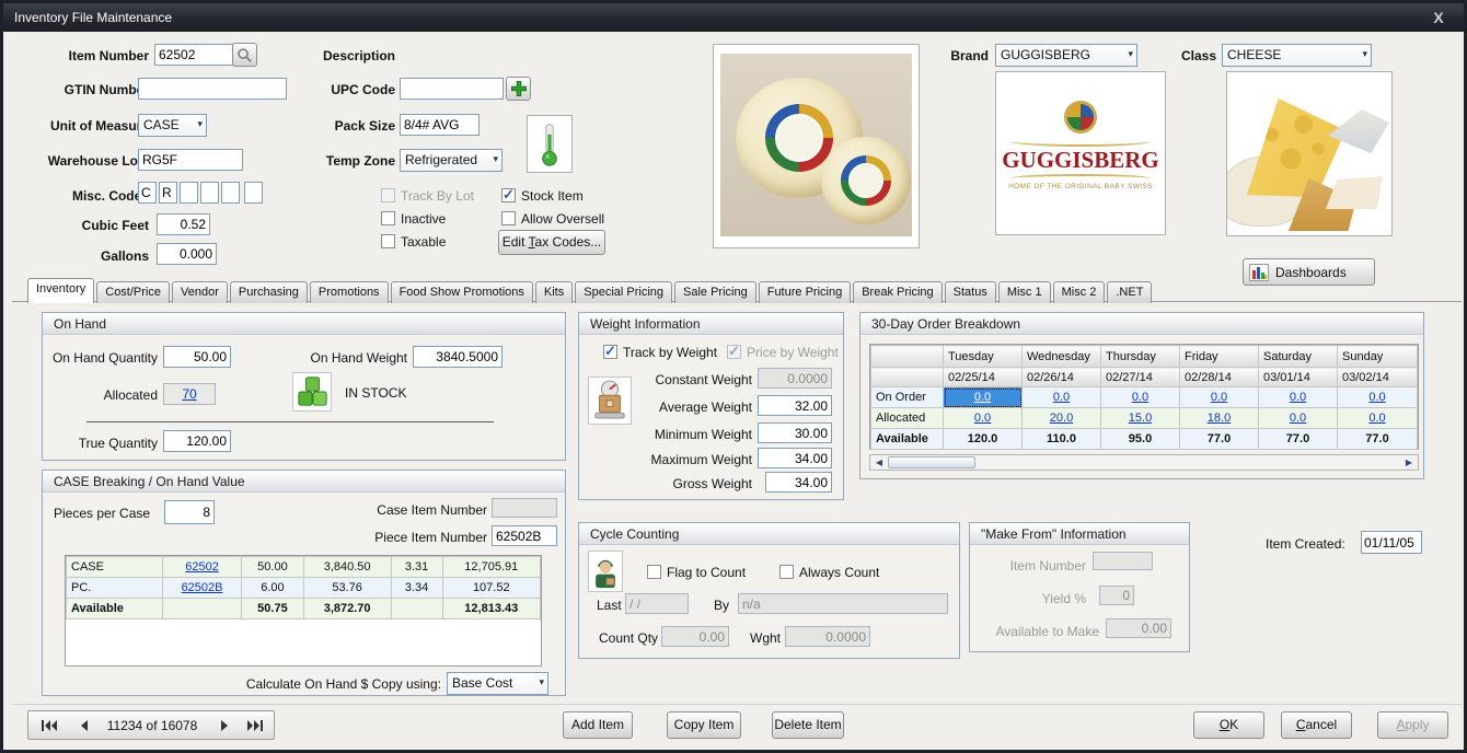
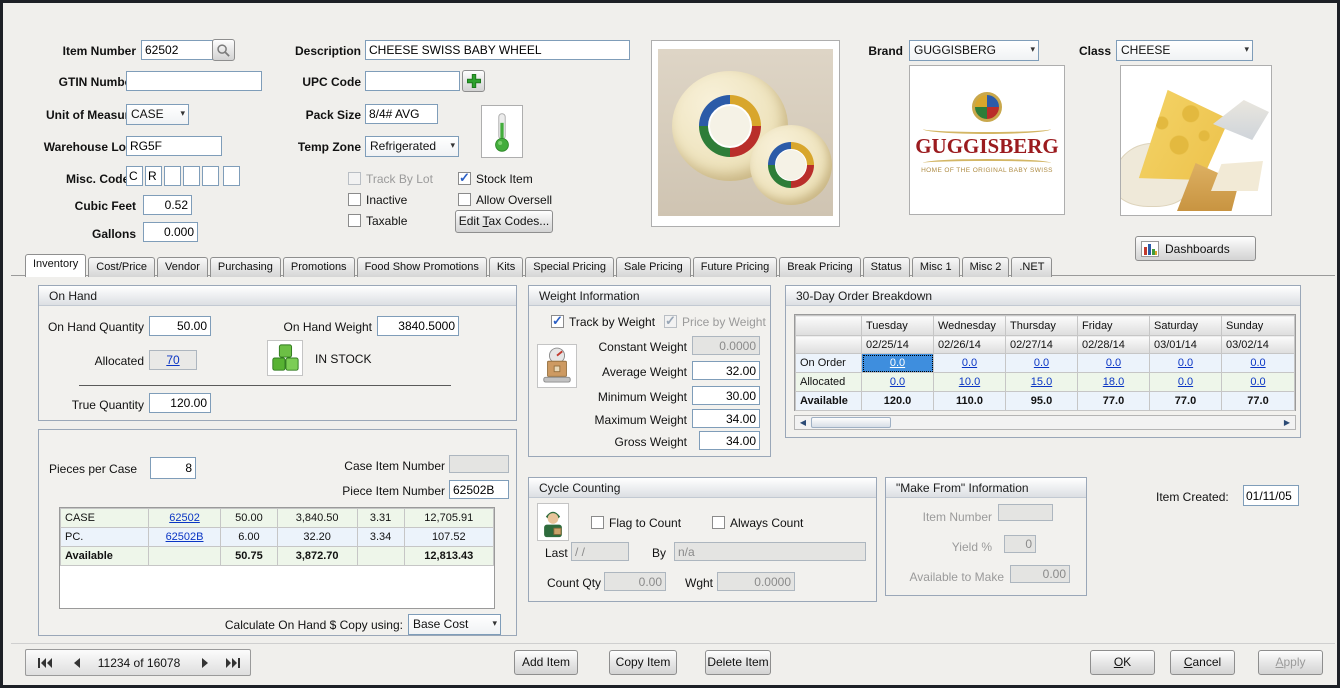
- Inventory File Maintenance
- X
  Item Number
  62502
  GTIN Numb
  Unit of Measu
  CASE
  ▾
  Warehouse Lo
  RG5F
  Misc. Cod
  C
  R
  Cubic Feet
  0.52
  Gallons
  0.000
  Description
+ CHEESE SWISS BABY WHEEL
  UPC Code
  Pack Size
  8/4# AVG
  Temp Zone
  Refrigerated
  ▾
  Track By Lot
  Stock Item
  Inactive
  Allow Oversell
  Taxable
  Edit Tax Codes...
  Brand
  GUGGISBERG
  ▾
  GUGGISBERG
  Class
  CHEESE
  ▾
  Dashboards
  Inventory
  Cost/Price
  Vendor
  Purchasing
  Promotions
  Food Show Promotions
  Kits
  Special Pricing
  Sale Pricing
  Future Pricing
  Break Pricing
  Status
  Misc 1
  Misc 2
  .NET
  On Hand
  On Hand Quantity
  50.00
  On Hand Weight
  3840.5000
  Allocated
  70
  IN STOCK
  True Quantity
  120.00
- CASE Breaking / On Hand Value
  Pieces per Case
  8
  Case Item Number
  Piece Item Number
  62502B
  CASE	62502	50.00	3,840.50	3.31	12,705.91
- PC.	62502B	6.00	53.76	3.34	107.52
+ PC.	62502B	6.00	32.20	3.34	107.52
  Available		50.75	3,872.70		12,813.43
  Calculate On Hand $ Copy using:
  Base Cost
  ▾
  Weight Information
  Track by Weight
  Price by Weight
  Constant Weight
  0.0000
  Average Weight
  32.00
  Minimum Weight
  30.00
  Maximum Weight
  34.00
  Gross Weight
  34.00
  30-Day Order Breakdown
  	Tuesday	Wednesday	Thursday	Friday	Saturday	Sunday
  	02/25/14	02/26/14	02/27/14	02/28/14	03/01/14	03/02/14
  On Order	0.0	0.0	0.0	0.0	0.0	0.0
- Allocated	0.0	20.0	15.0	18.0	0.0	0.0
+ Allocated	0.0	10.0	15.0	18.0	0.0	0.0
  Available	120.0	110.0	95.0	77.0	77.0	77.0
  ◀
  ▶
  Cycle Counting
  Flag to Count
  Always Count
  Last
  / /
  By
  n/a
  Count Qty
  0.00
  Wght
  0.0000
  "Make From" Information
  Item Number
  Yield %
  0
  Available to Make
  0.00
  Item Created:
  01/11/05
  11234 of 16078
  Add Item
  Copy Item
  Delete Item
  OK
  Cancel
  Apply
